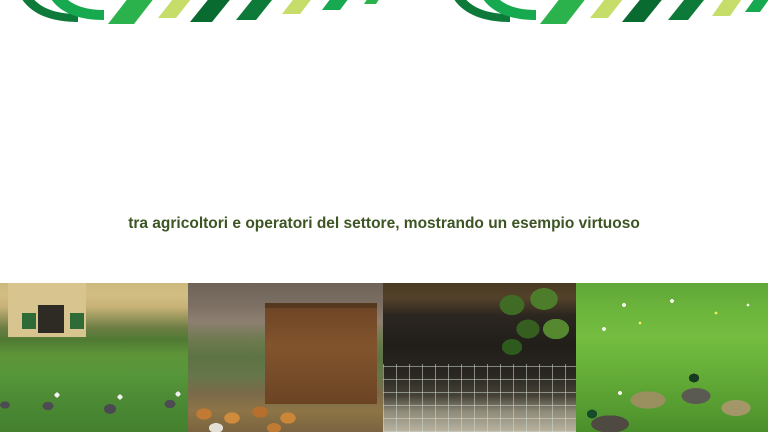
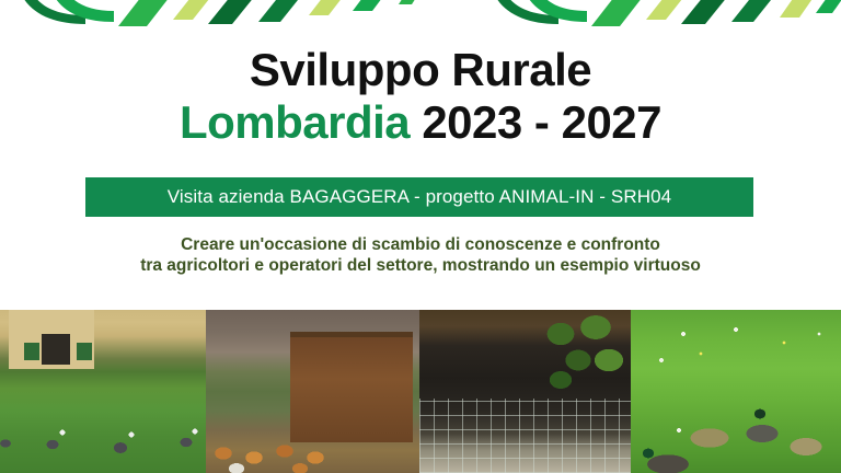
+ Sviluppo Rurale
+ Lombardia 2023 - 2027
+ Visita azienda BAGAGGERA - progetto ANIMAL-IN - SRH04
+ Creare un'occasione di scambio di conoscenze e confronto
  tra agricoltori e operatori del settore, mostrando un esempio virtuoso
